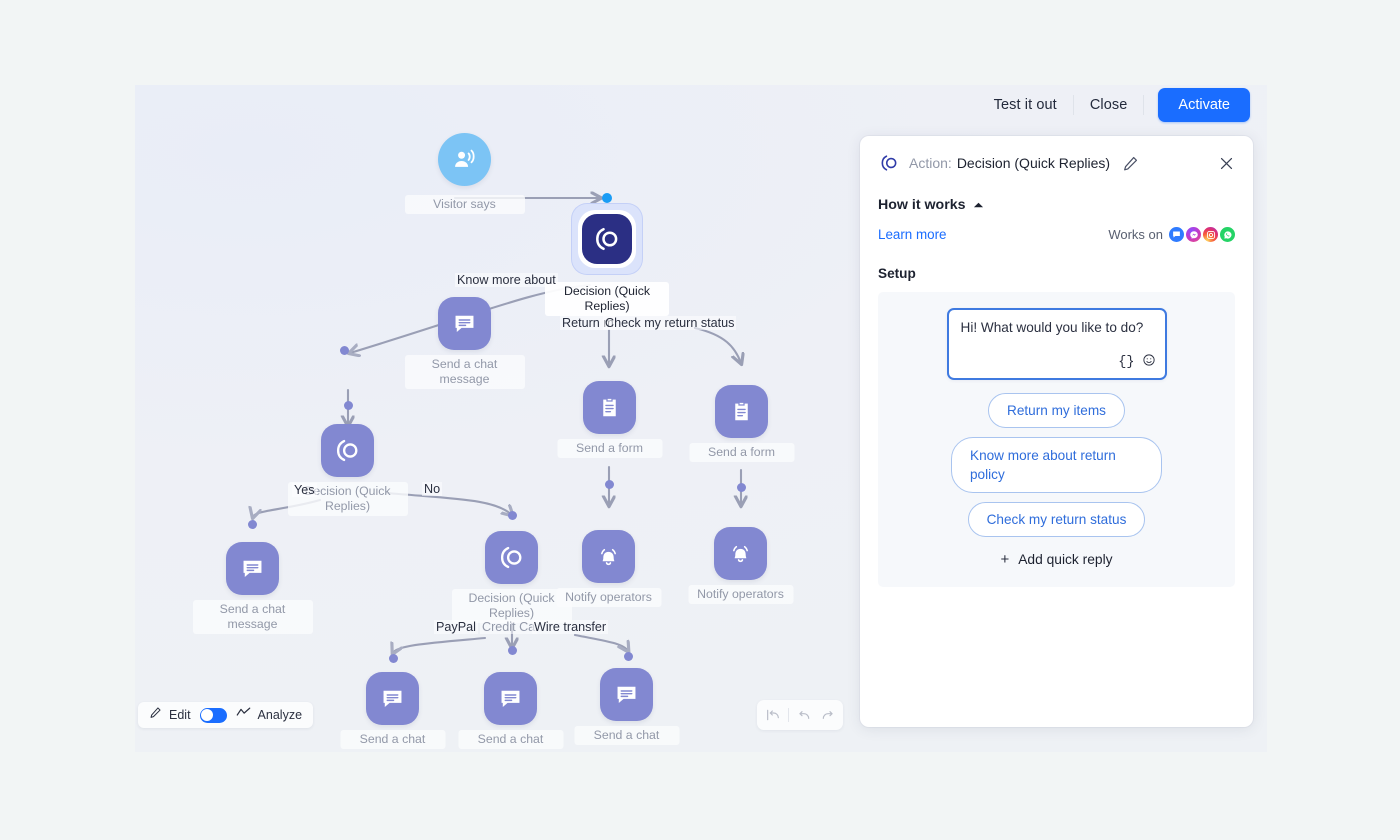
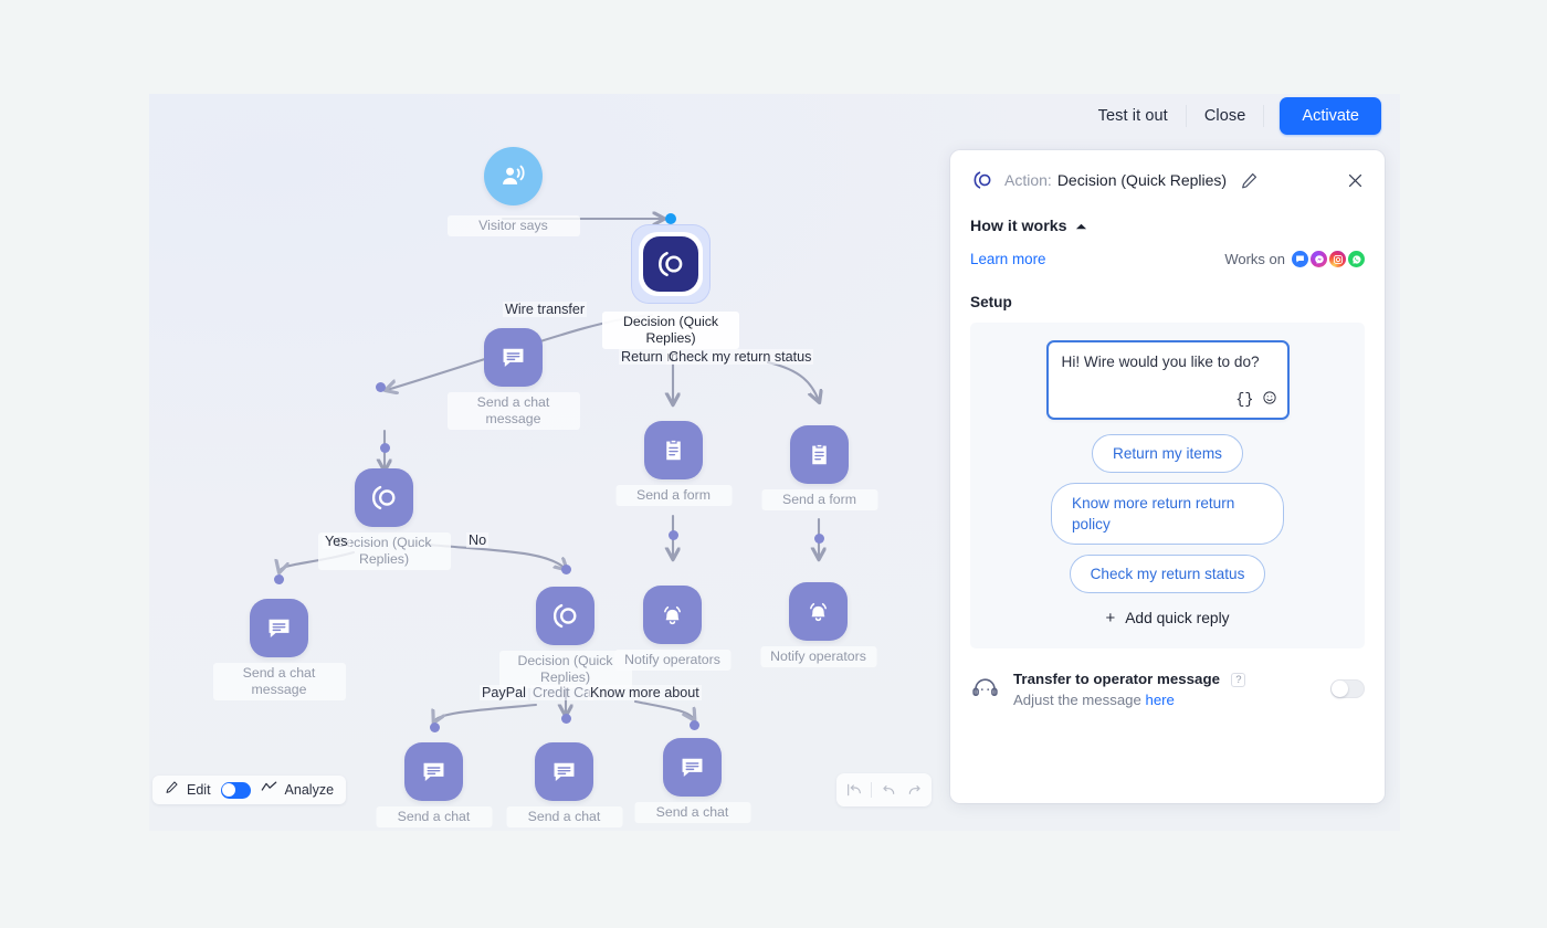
  Visitor says
  Decision (Quick Replies)
  Send a chat message
  Decision (Quick Replies)
  Send a chat message
  Decision (Quick Replies)
  Send a form
  Send a form
  Notify operators
  Notify operators
  Send a chat
  Send a chat
  Send a chat
- Know more about
+ Wire transfer
  Return m
  Check my return status
  Yes
  No
  PayPal
  Credit Ca
- Wire transfer
+ Know more about
  Test it out
  Close
  Activate
  Edit
  Analyze
  Action:
  Decision (Quick Replies)
  How it works
  Learn more
  Works on
  Setup
- Hi! What would you like to do?
+ Hi! Wire would you like to do?
  {}
  Return my items
- Know more about return policy
+ Know more return return policy
  Check my return status
  +
  Add quick reply
+ Transfer to operator message ?
+ Adjust the message here
